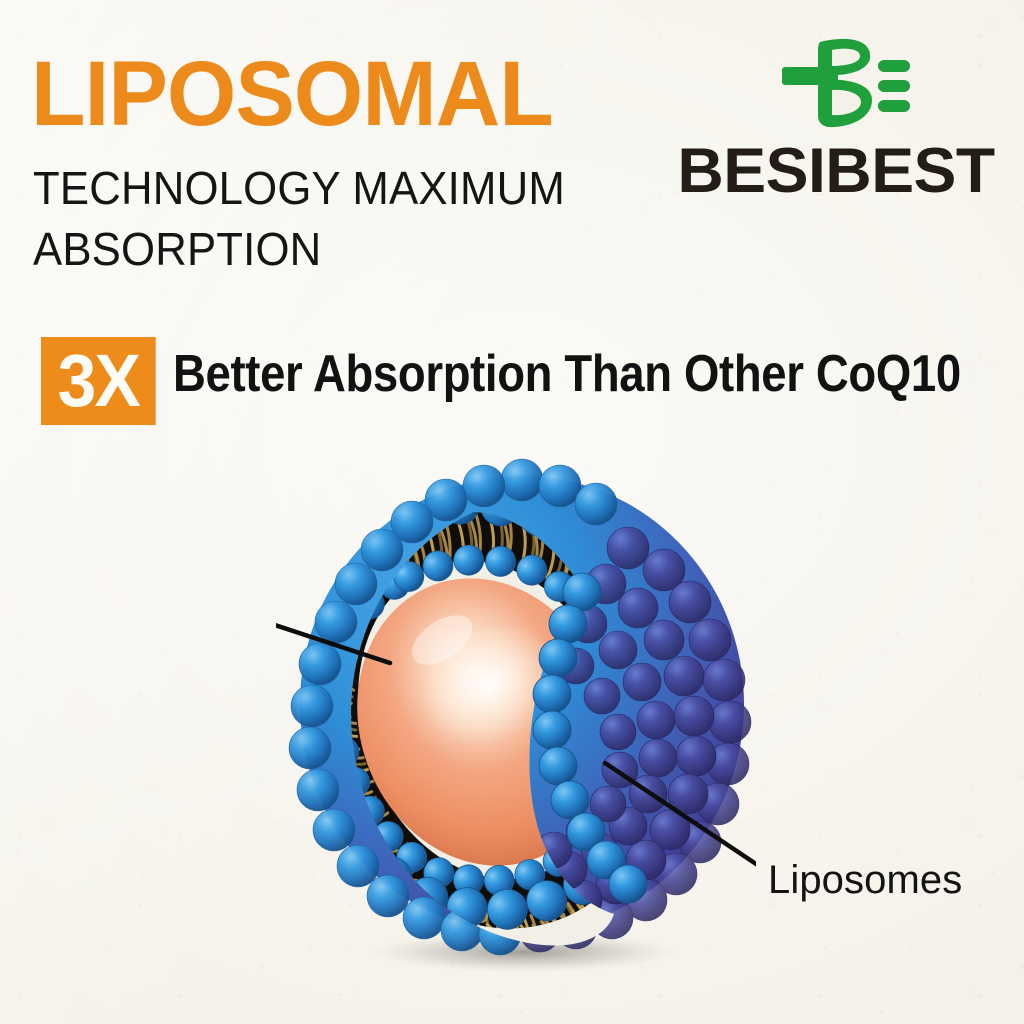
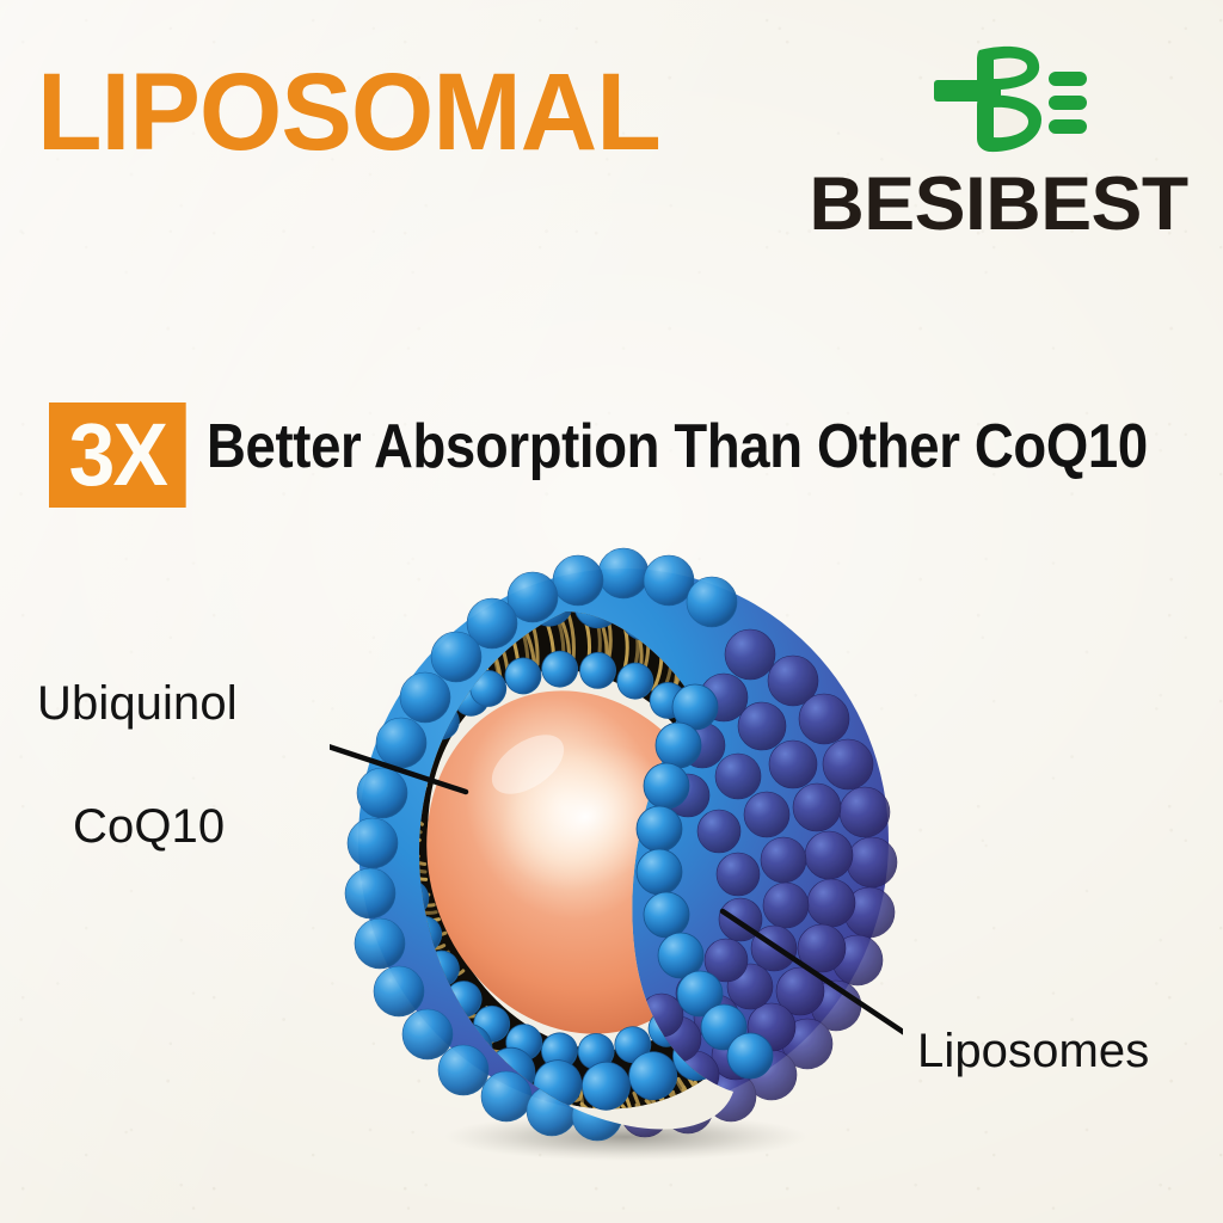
  LIPOSOMAL
- TECHNOLOGY MAXIMUM
- ABSORPTION
  BESIBEST
  3X
  Better Absorption Than Other CoQ10
+ Ubiquinol
+ CoQ10
  Liposomes
